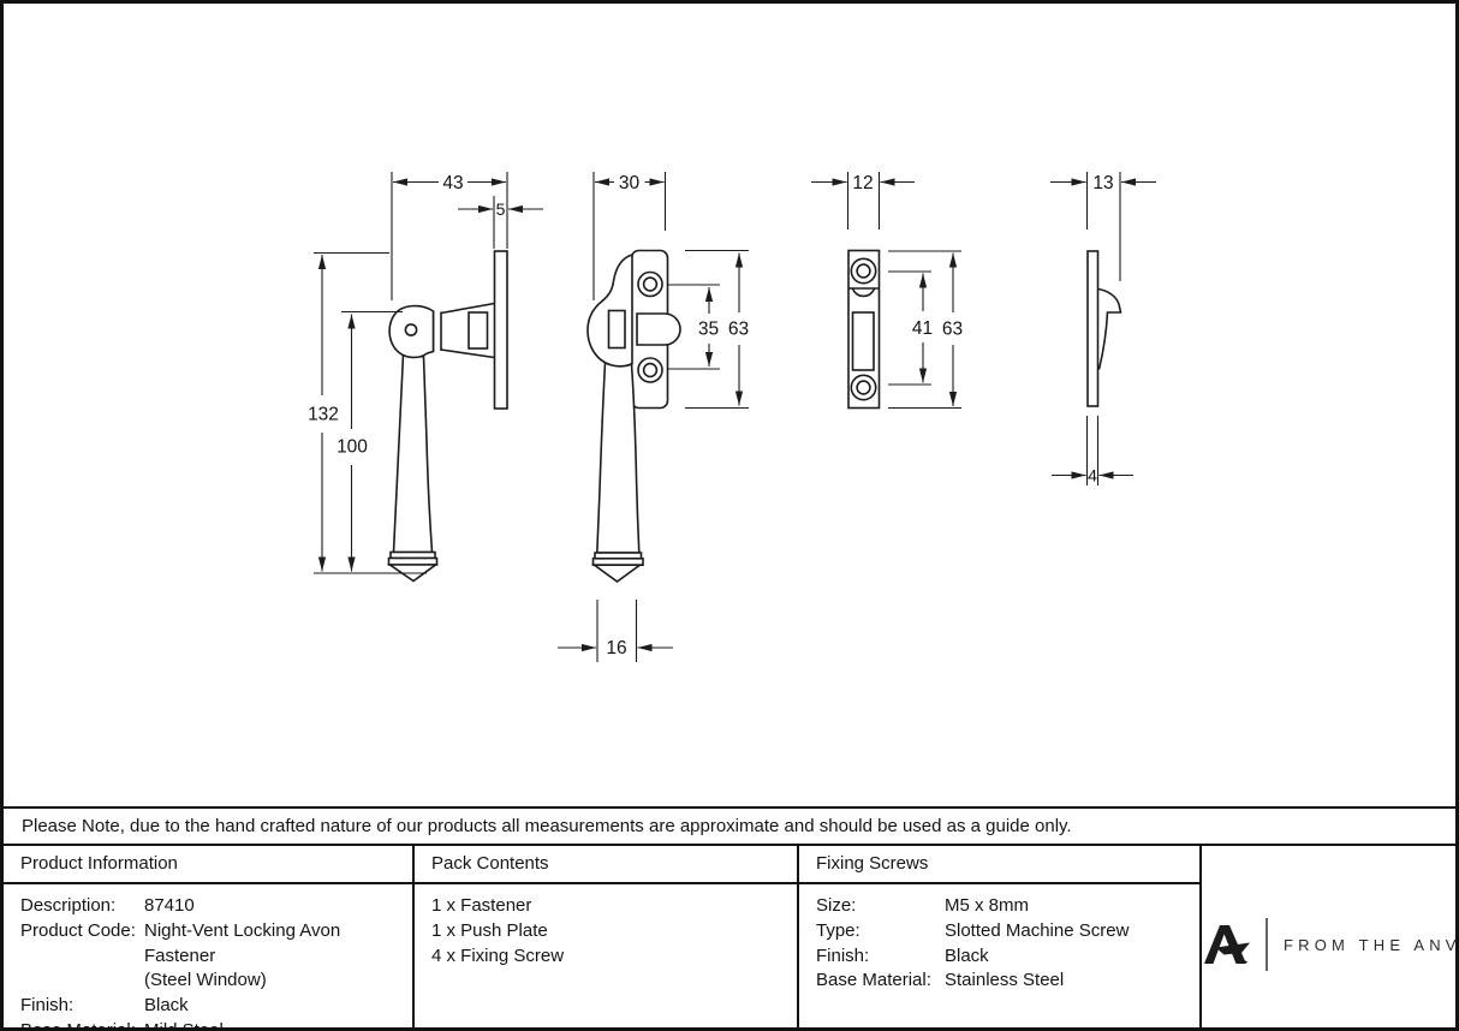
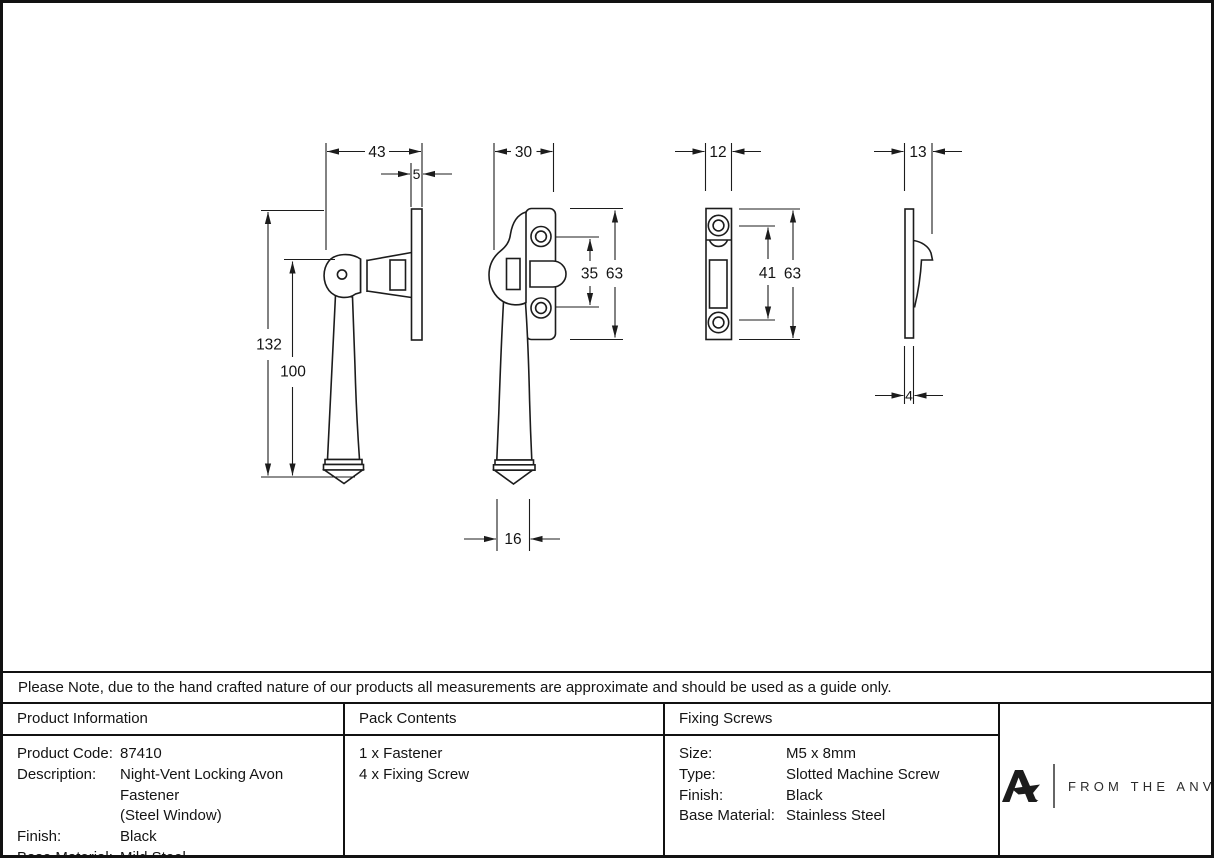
  43
  5
  132
  100
  30
  35
  63
  16
  12
  41
  63
  13
  4
  Please Note, due to the hand crafted nature of our products all measurements are approximate and should be used as a guide only.
  Product Information
- Description:
+ Product Code:
  87410
- Product Code:
+ Description:
  Night-Vent Locking Avon Fastener
  (Steel Window)
  Finish:
  Black
  Pack Contents
  1 x Fastener
- 1 x Push Plate
  4 x Fixing Screw
  Fixing Screws
  Size:
  M5 x 8mm
  Type:
  Slotted Machine Screw
  Finish:
  Black
  Base Material:
  Stainless Steel
  FROM THE ANV
